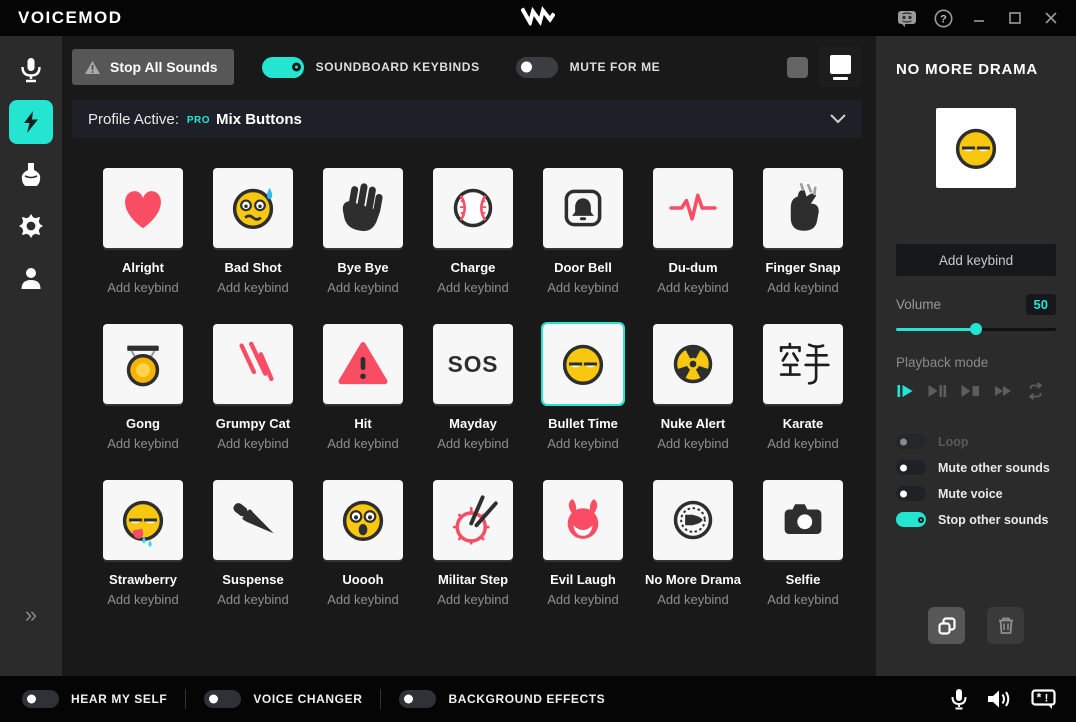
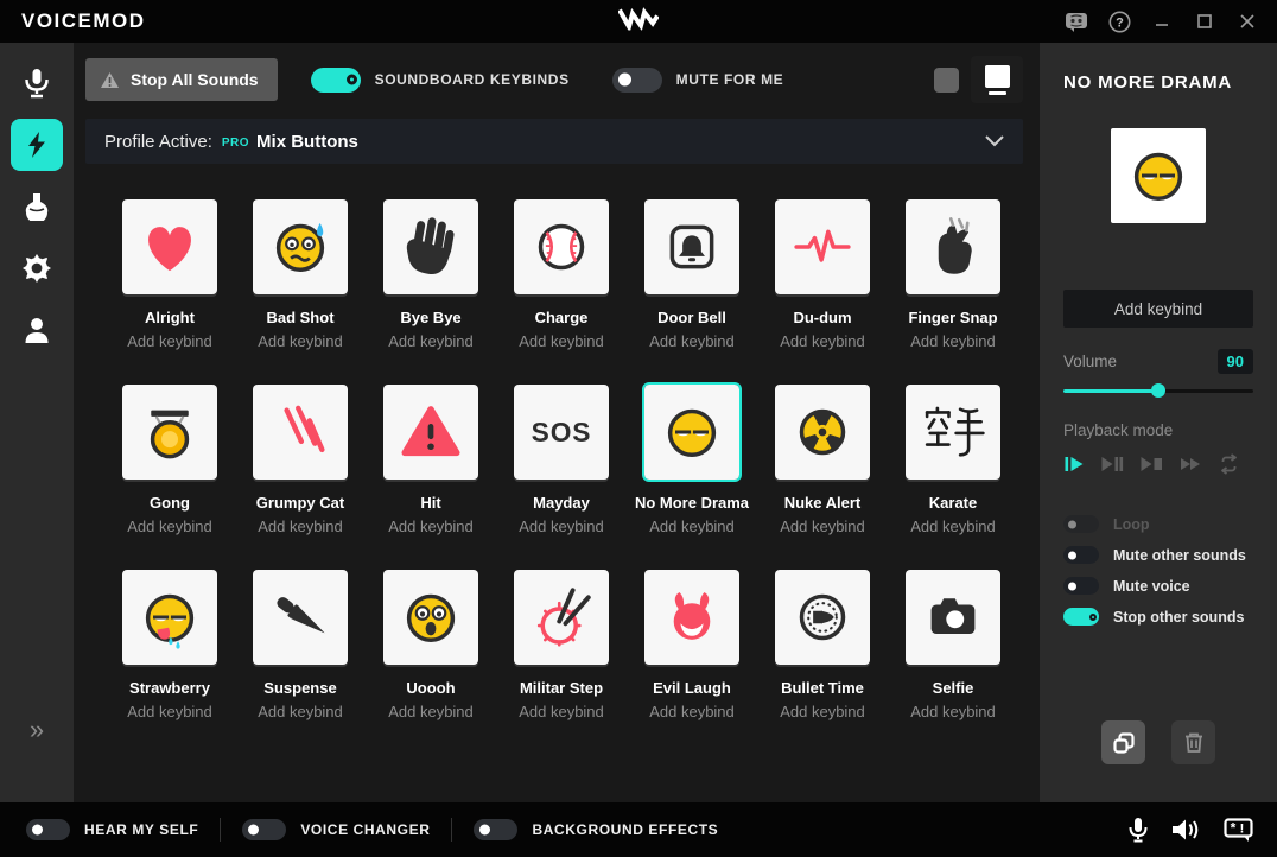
  VOICEMOD
  ?
  »
  Stop All Sounds
  SOUNDBOARD KEYBINDS
  MUTE FOR ME
  Profile Active:
  PRO
  Mix Buttons
  Alright
  Add keybind
  Bad Shot
  Add keybind
  Bye Bye
  Add keybind
  Charge
  Add keybind
  Door Bell
  Add keybind
  Du-dum
  Add keybind
  Finger Snap
  Add keybind
  Gong
  Add keybind
  Grumpy Cat
  Add keybind
  Hit
  Add keybind
  SOS
  Mayday
  Add keybind
- Bullet Time
+ No More Drama
  Add keybind
  Nuke Alert
  Add keybind
  Karate
  Add keybind
  Strawberry
  Add keybind
  Suspense
  Add keybind
  Uoooh
  Add keybind
  Militar Step
  Add keybind
  Evil Laugh
  Add keybind
- No More Drama
+ Bullet Time
  Add keybind
  Selfie
  Add keybind
  NO MORE DRAMA
  Add keybind
  Volume
- 50
+ 90
  Playback mode
  Loop
  Mute other sounds
  Mute voice
  Stop other sounds
  HEAR MY SELF
  VOICE CHANGER
  BACKGROUND EFFECTS
  *
  !
